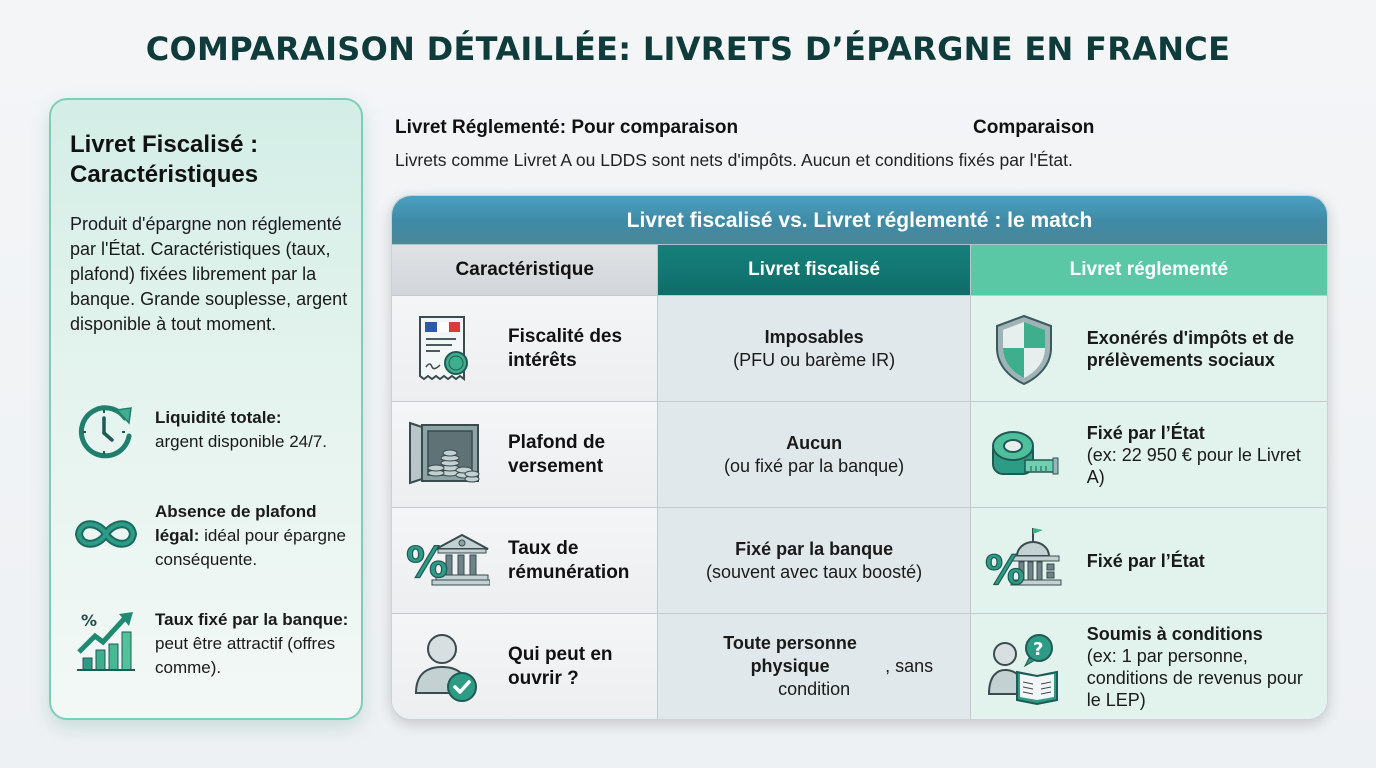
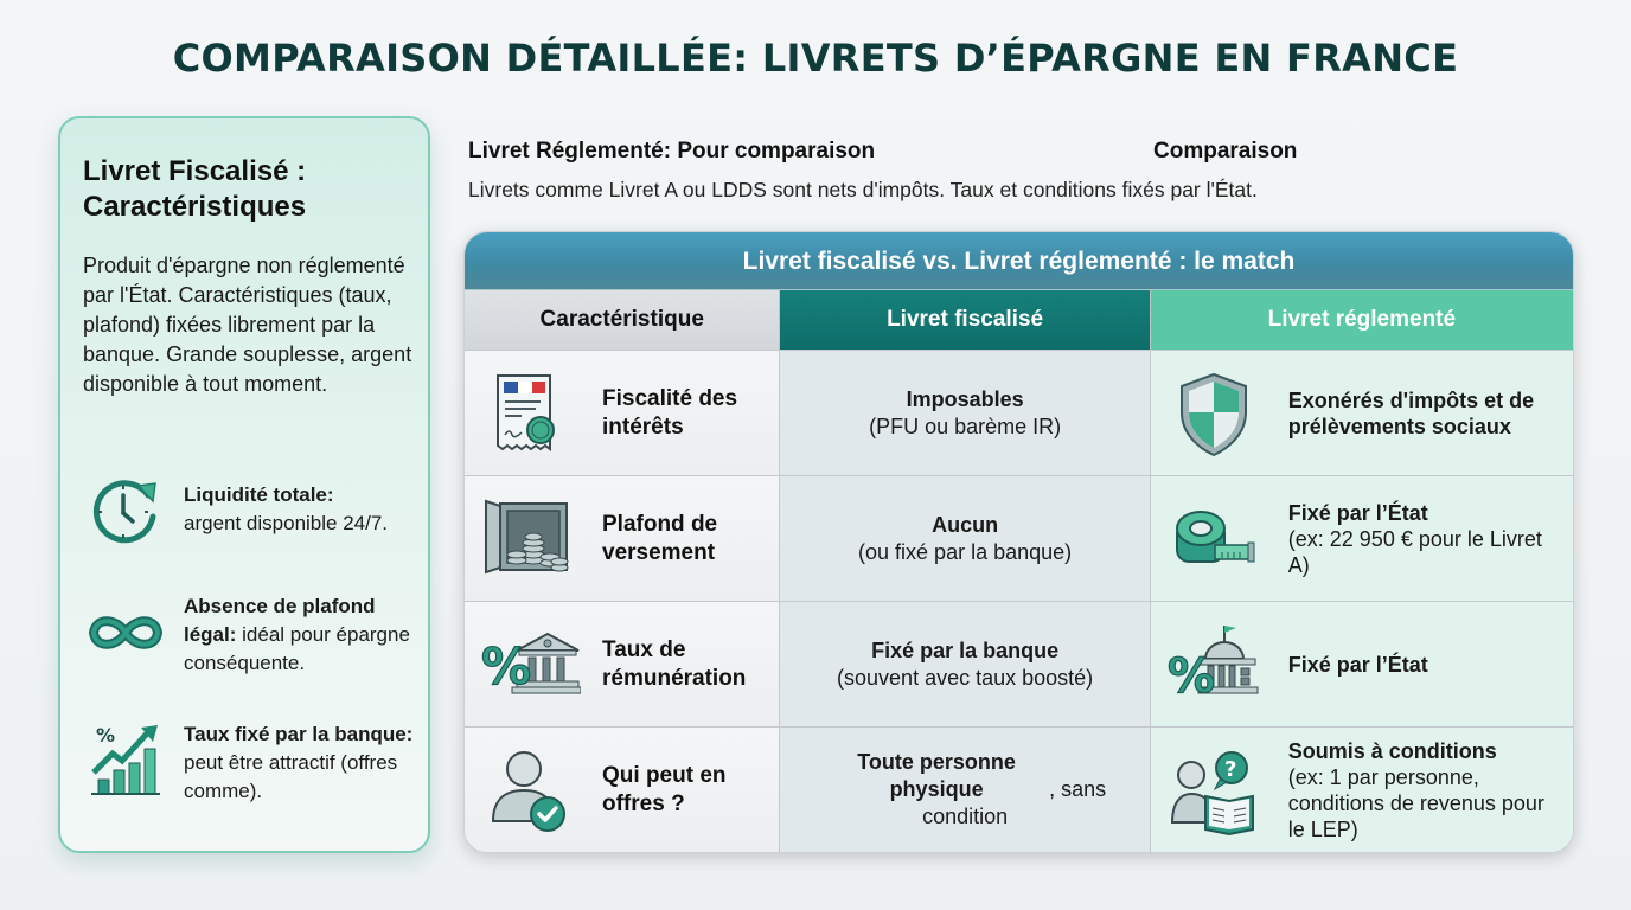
  COMPARAISON DÉTAILLÉE: LIVRETS D’ÉPARGNE EN FRANCE
  Livret Fiscalisé :
  Caractéristiques
  Produit d'épargne non réglementé par l'État. Caractéristiques (taux, plafond) fixées librement par la banque. Grande souplesse, argent disponible à tout moment.
  Liquidité totale:
  argent disponible 24/7.
  Absence de plafond légal: idéal pour épargne conséquente.
  %
  Taux fixé par la banque: peut être attractif (offres comme).
  Livret Réglementé: Pour comparaison
  Comparaison
- Livrets comme Livret A ou LDDS sont nets d'impôts. Aucun et conditions fixés par l'État.
+ Livrets comme Livret A ou LDDS sont nets d'impôts. Taux et conditions fixés par l'État.
  Livret fiscalisé vs. Livret réglementé : le match
  Caractéristique
  Livret fiscalisé
  Livret réglementé
  Fiscalité des intérêts
  Imposables
  (PFU ou barème IR)
  Exonérés d'impôts et de prélèvements sociaux
  Plafond de versement
  Aucun
  (ou fixé par la banque)
  Fixé par l’État
  (ex: 22 950 € pour le Livret A)
  %
  Taux de rémunération
  Fixé par la banque
  (souvent avec taux boosté)
  %
  Fixé par l’État
- Qui peut en ouvrir ?
+ Qui peut en offres ?
  Toute personne physique , sans condition
  ?
  Soumis à conditions
  (ex: 1 par personne, conditions de revenus pour le LEP)
